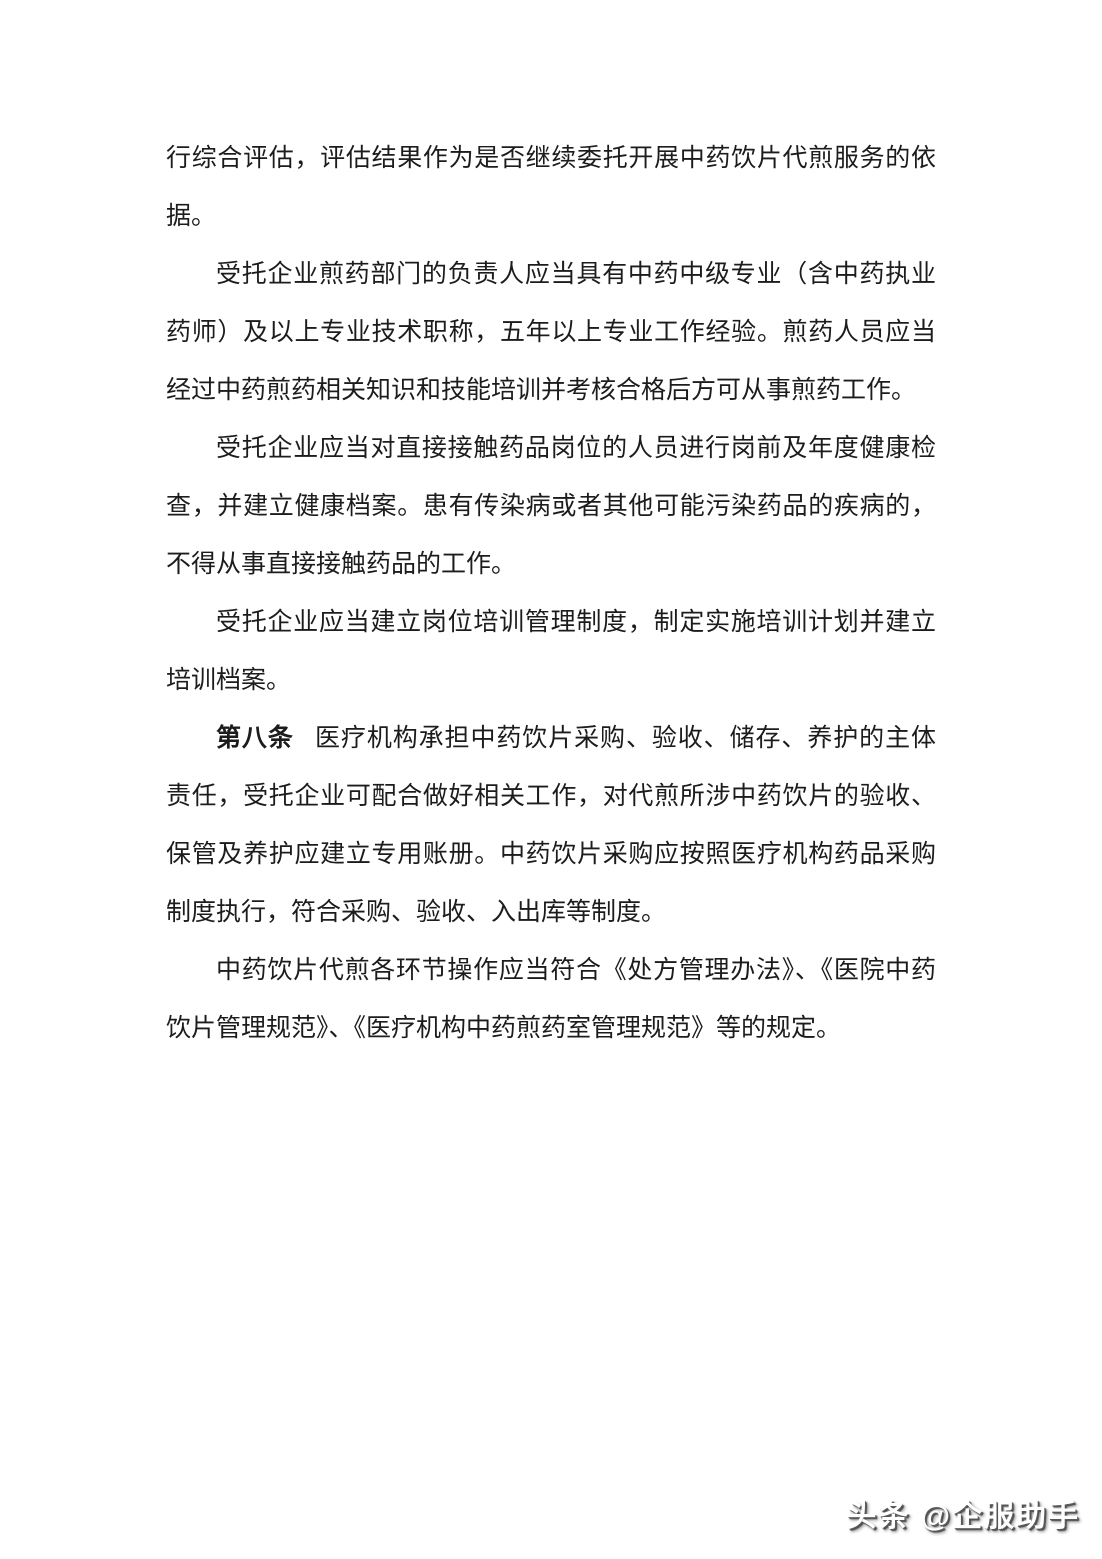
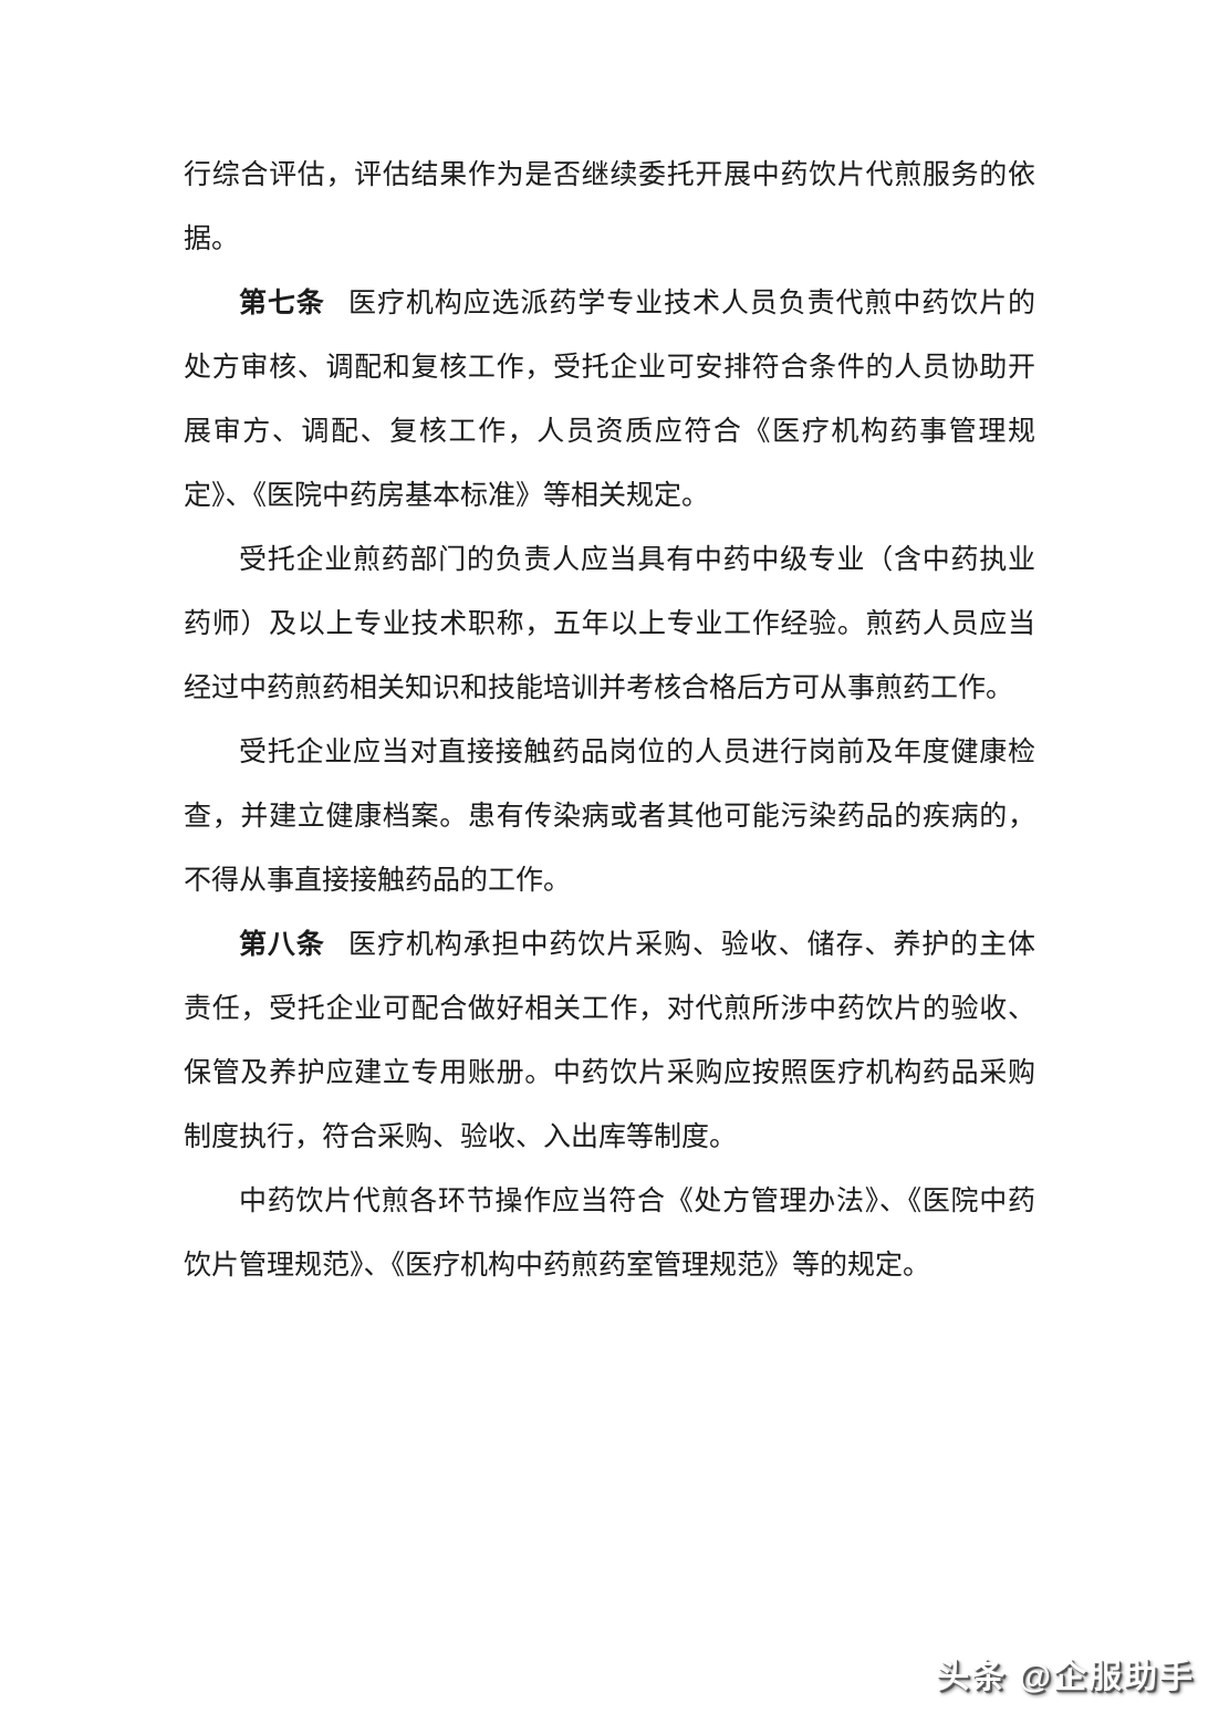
  行综合评估，评估结果作为是否继续委托开展中药饮片代煎服务的依据。
+ 第七条 医疗机构应选派药学专业技术人员负责代煎中药饮片的处方审核、调配和复核工作，受托企业可安排符合条件的人员协助开展审方、调配、复核工作，人员资质应符合《医疗机构药事管理规定》、《医院中药房基本标准》等相关规定。
  受托企业煎药部门的负责人应当具有中药中级专业（含中药执业药师）及以上专业技术职称，五年以上专业工作经验。煎药人员应当经过中药煎药相关知识和技能培训并考核合格后方可从事煎药工作。
  受托企业应当对直接接触药品岗位的人员进行岗前及年度健康检查，并建立健康档案。患有传染病或者其他可能污染药品的疾病的，不得从事直接接触药品的工作。
- 受托企业应当建立岗位培训管理制度，制定实施培训计划并建立培训档案。
  第八条 医疗机构承担中药饮片采购、验收、储存、养护的主体责任，受托企业可配合做好相关工作，对代煎所涉中药饮片的验收、保管及养护应建立专用账册。中药饮片采购应按照医疗机构药品采购制度执行，符合采购、验收、入出库等制度。
  中药饮片代煎各环节操作应当符合《处方管理办法》、《医院中药饮片管理规范》、《医疗机构中药煎药室管理规范》等的规定。
  头条 @企服助手
